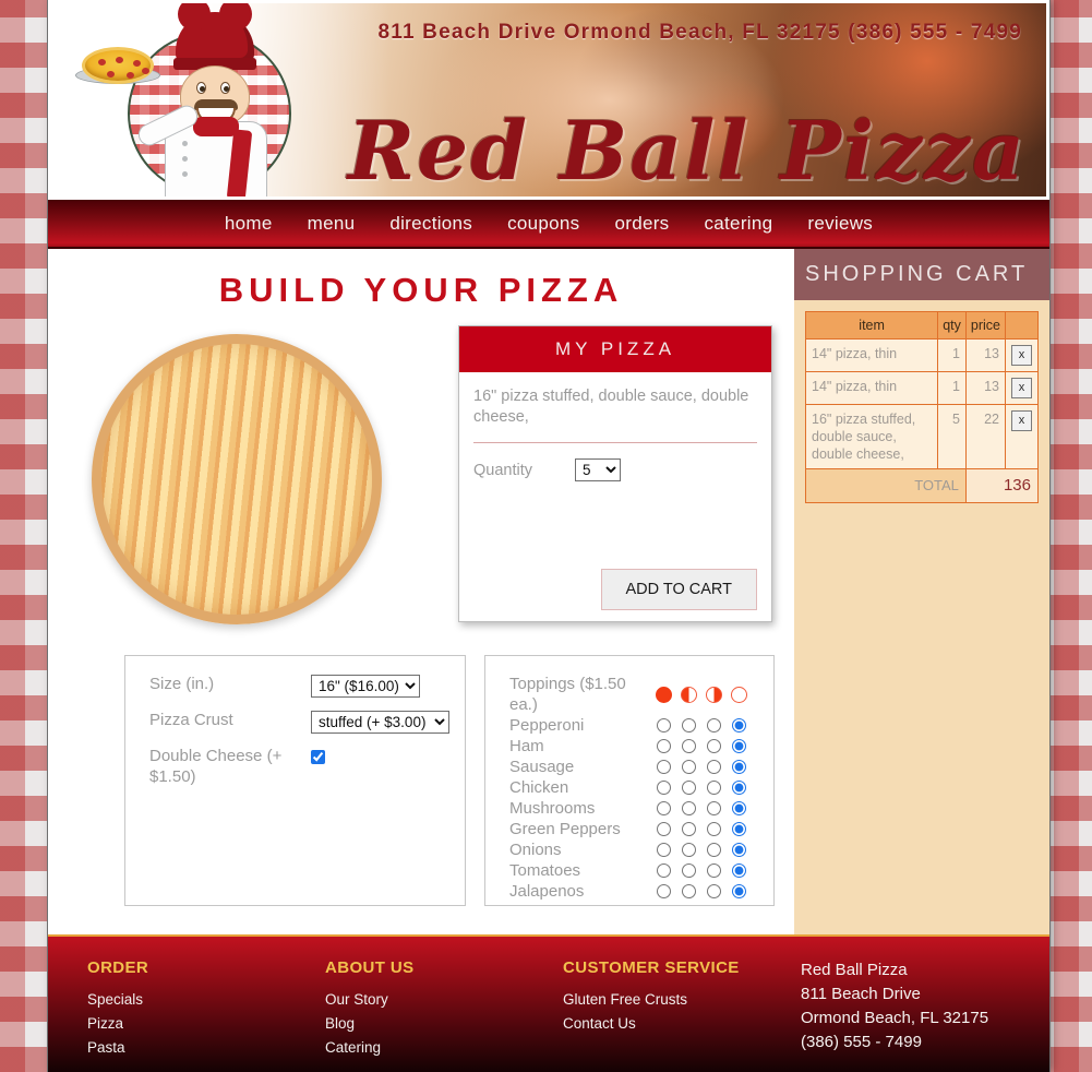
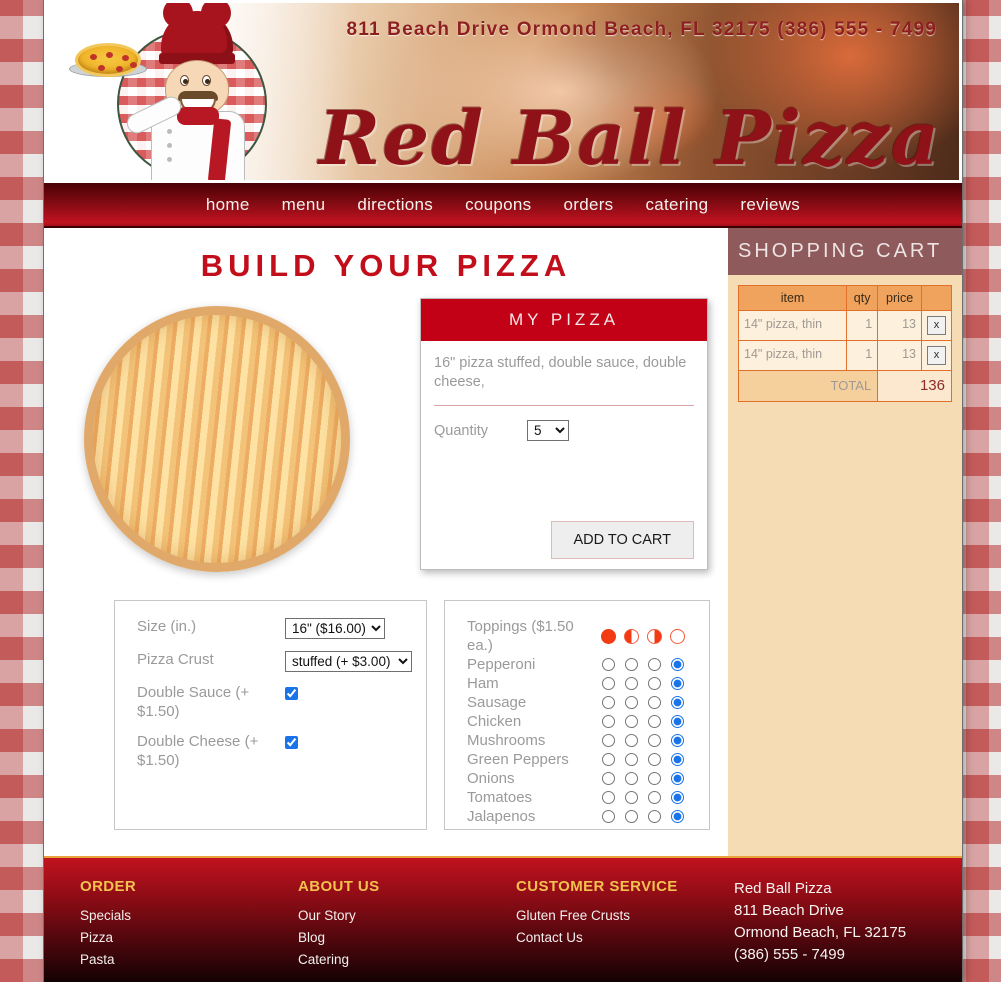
  811 Beach Drive Ormond Beach, FL 32175 (386) 555 - 7499
  Red Ball Pizza
  home
  menu
  directions
  coupons
  orders
  catering
  reviews
  BUILD YOUR PIZZA
  MY PIZZA
  16" pizza stuffed, double sauce, double cheese,
  Quantity
  5
  ADD TO CART
  Size (in.)
  16" ($16.00)
  Pizza Crust
  stuffed (+ $3.00)
+ Double Sauce (+ $1.50)
  Double Cheese (+ $1.50)
  Toppings ($1.50 ea.)
  Pepperoni
  Ham
  Sausage
  Chicken
  Mushrooms
  Green Peppers
  Onions
  Tomatoes
  Jalapenos
  SHOPPING CART
  item	qty	price
  14" pizza, thin	1	13	x
  14" pizza, thin	1	13	x
- 16" pizza stuffed, double sauce, double cheese,	5	22	x
  TOTAL	136
  ORDER
  Specials
  Pizza
  Pasta
  ABOUT US
  Our Story
  Blog
  Catering
  CUSTOMER SERVICE
  Gluten Free Crusts
  Contact Us
  Red Ball Pizza
  811 Beach Drive
  Ormond Beach, FL 32175
  (386) 555 - 7499
